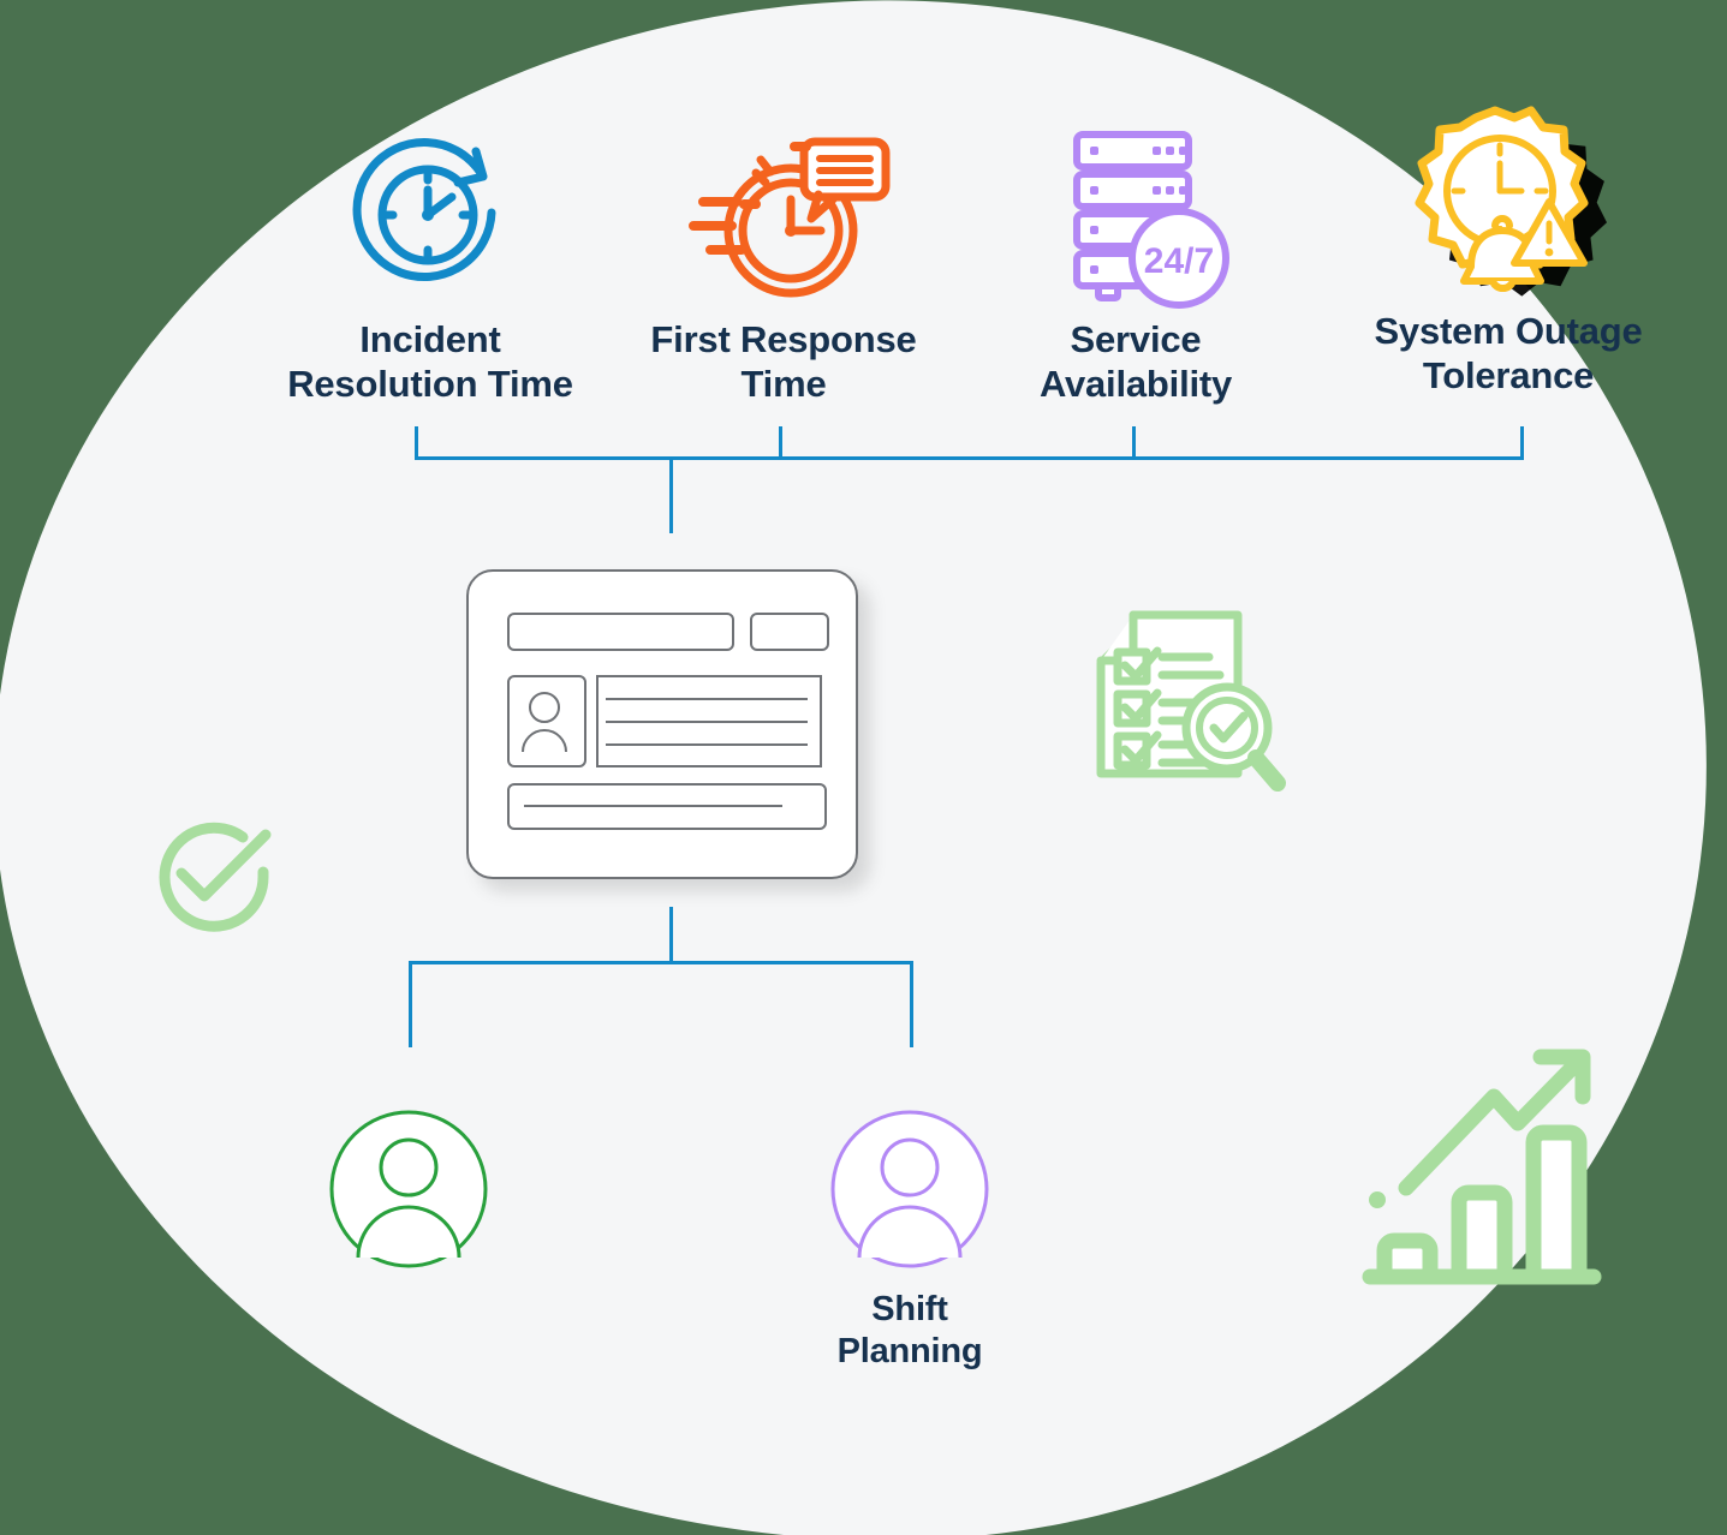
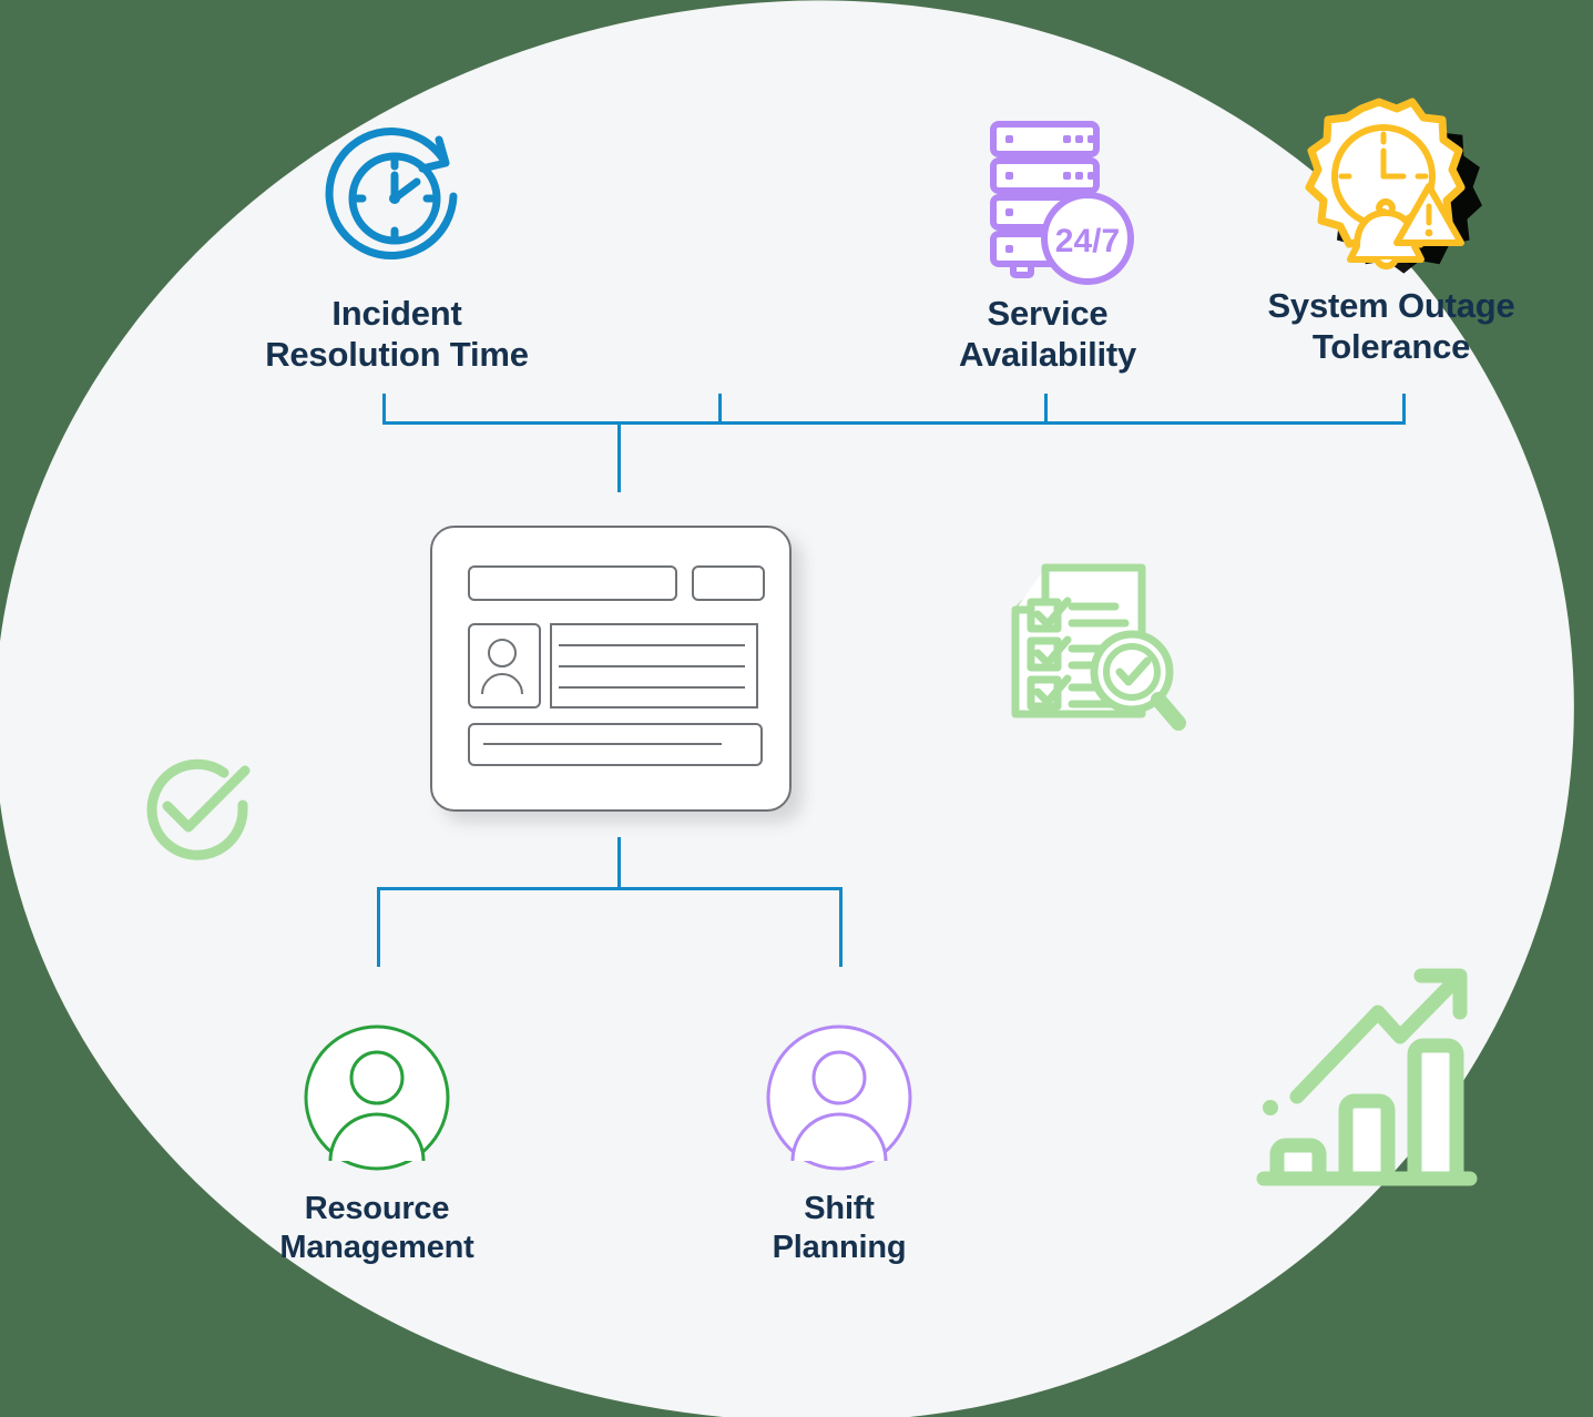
  Incident
  Resolution Time
- First Response
- Time
  24/7
  Service
  Availability
  System Outage
  Tolerance
+ Resource
+ Management
  Shift
  Planning
